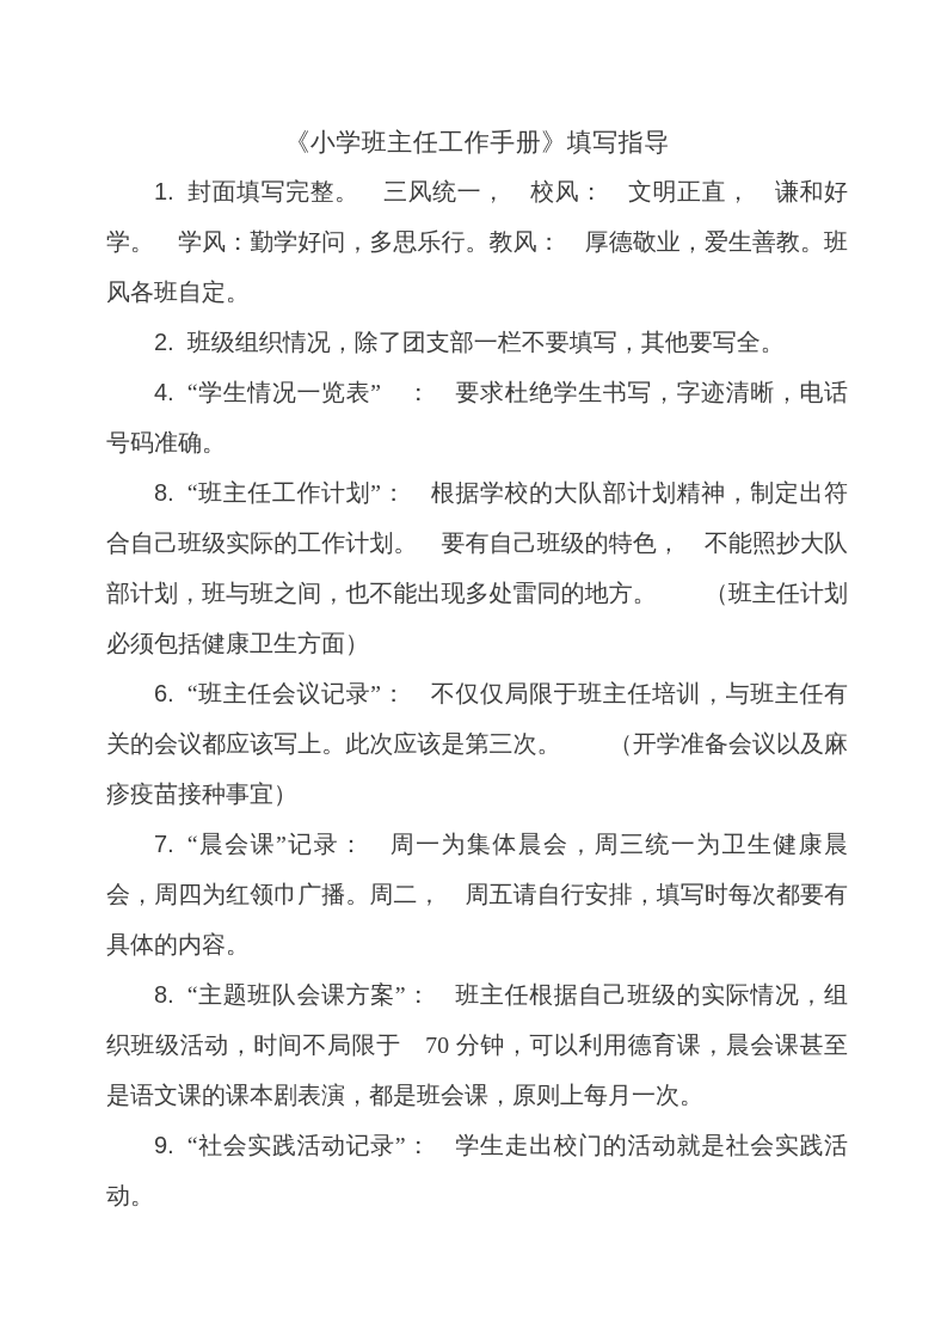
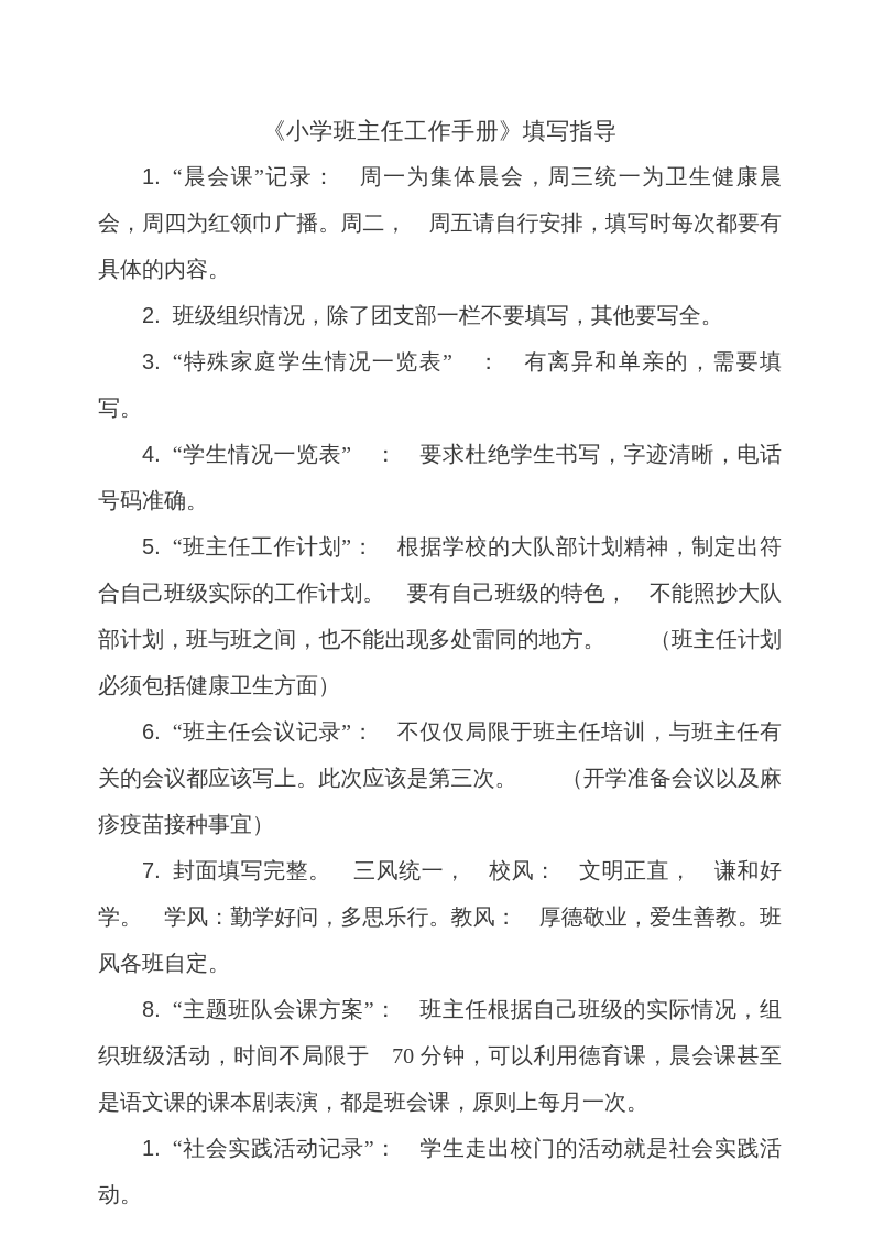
  《小学班主任工作手册》填写指导
- 1. 封面填写完整。 三风统一， 校风： 文明正直， 谦和好学。 学风：勤学好问，多思乐行。教风： 厚德敬业，爱生善教。班风各班自定。
+ 1. “晨会课”记录： 周一为集体晨会，周三统一为卫生健康晨会，周四为红领巾广播。周二， 周五请自行安排，填写时每次都要有具体的内容。
  2. 班级组织情况，除了团支部一栏不要填写，其他要写全。
+ 3. “特殊家庭学生情况一览表” ： 有离异和单亲的，需要填写。
  4. “学生情况一览表” ： 要求杜绝学生书写，字迹清晰，电话号码准确。
- 8. “班主任工作计划”： 根据学校的大队部计划精神，制定出符合自己班级实际的工作计划。 要有自己班级的特色， 不能照抄大队部计划，班与班之间，也不能出现多处雷同的地方。 （班主任计划必须包括健康卫生方面）
+ 5. “班主任工作计划”： 根据学校的大队部计划精神，制定出符合自己班级实际的工作计划。 要有自己班级的特色， 不能照抄大队部计划，班与班之间，也不能出现多处雷同的地方。 （班主任计划必须包括健康卫生方面）
  6. “班主任会议记录”： 不仅仅局限于班主任培训，与班主任有关的会议都应该写上。此次应该是第三次。 （开学准备会议以及麻疹疫苗接种事宜）
- 7. “晨会课”记录： 周一为集体晨会，周三统一为卫生健康晨会，周四为红领巾广播。周二， 周五请自行安排，填写时每次都要有具体的内容。
+ 7. 封面填写完整。 三风统一， 校风： 文明正直， 谦和好学。 学风：勤学好问，多思乐行。教风： 厚德敬业，爱生善教。班风各班自定。
  8. “主题班队会课方案”： 班主任根据自己班级的实际情况，组织班级活动，时间不局限于 70 分钟，可以利用德育课，晨会课甚至是语文课的课本剧表演，都是班会课，原则上每月一次。
- 9. “社会实践活动记录”： 学生走出校门的活动就是社会实践活动。
+ 1. “社会实践活动记录”： 学生走出校门的活动就是社会实践活动。
